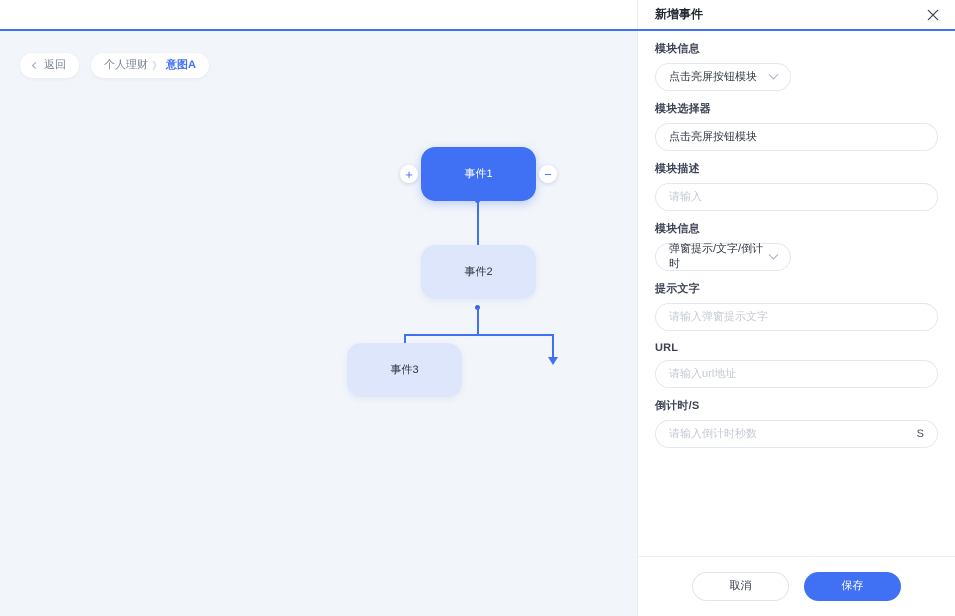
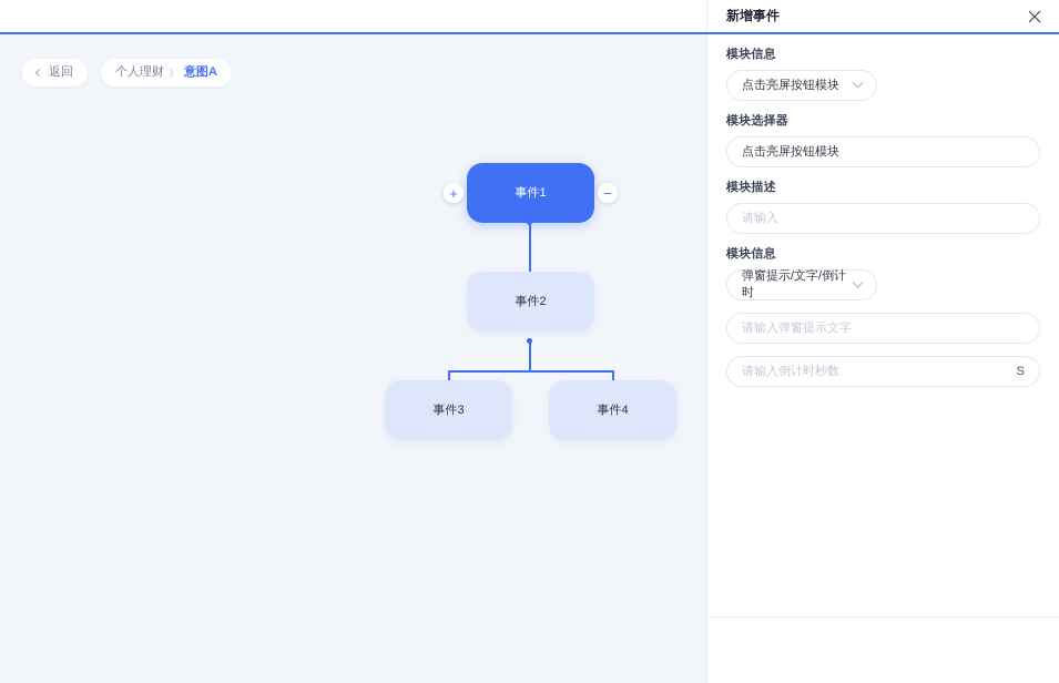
  返回
  个人理财
  》
  意图A
  事件1
  +
  −
  事件2
  事件3
+ 事件4
  新增事件
  模块信息
  点击亮屏按钮模块
  模块选择器
  点击亮屏按钮模块
  模块描述
  请输入
  模块信息
  弹窗提示/文字/倒计时
- 提示文字
  请输入弹窗提示文字
- URL
- 请输入url地址
- 倒计时/S
  请输入倒计时秒数
  S
- 取消
- 保存
